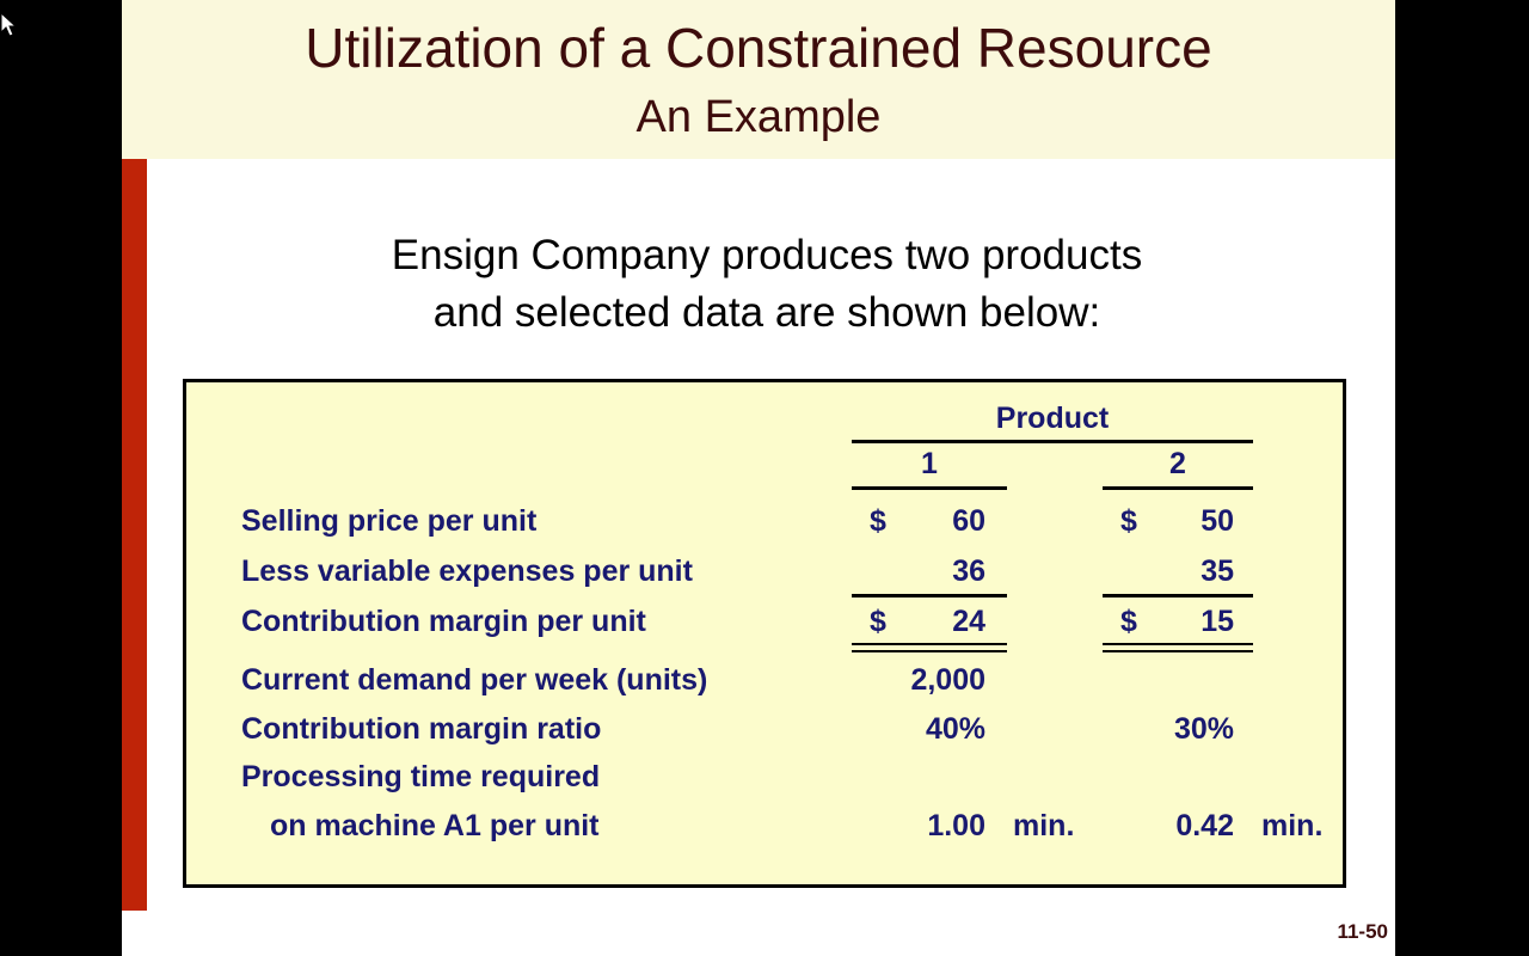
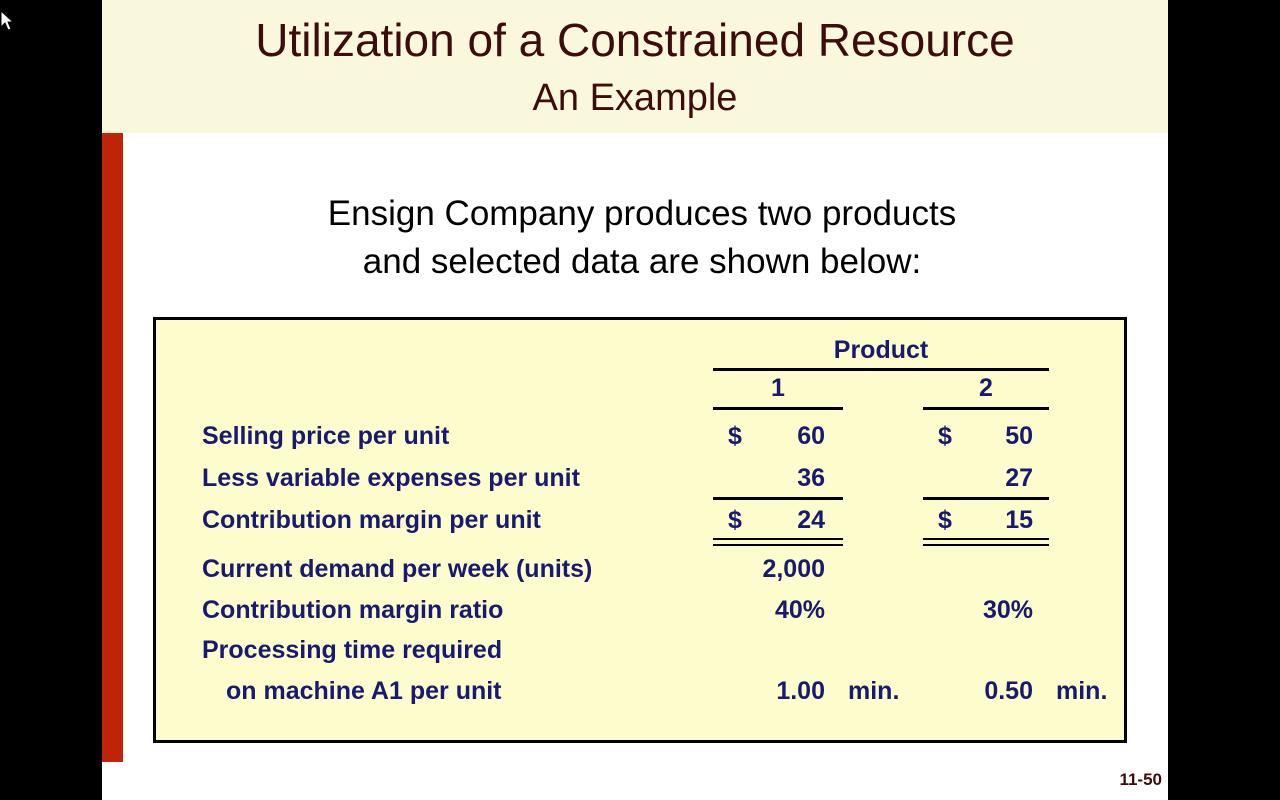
  Utilization of a Constrained Resource
  An Example
  Ensign Company produces two products
  and selected data are shown below:
  Product
  1
  2
  Selling price per unit
  $
  60
  $
  50
  Less variable expenses per unit
  36
- 35
+ 27
  Contribution margin per unit
  $
  24
  $
  15
  Current demand per week (units)
  2,000
  Contribution margin ratio
  40%
  30%
  Processing time required
  on machine A1 per unit
  1.00
  min.
- 0.42
+ 0.50
  min.
  11-50
